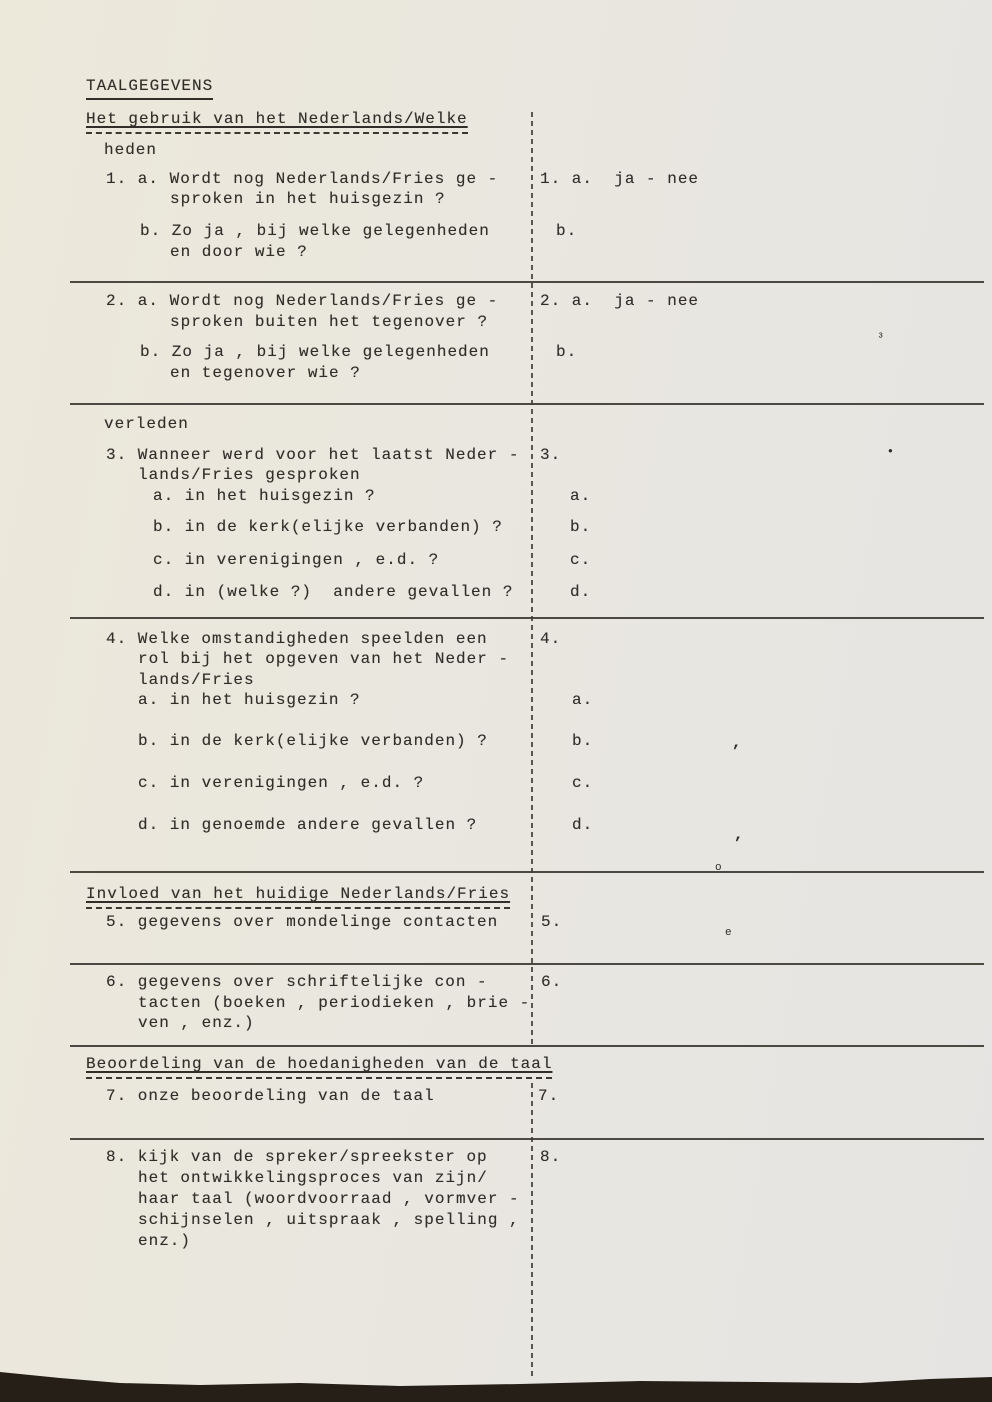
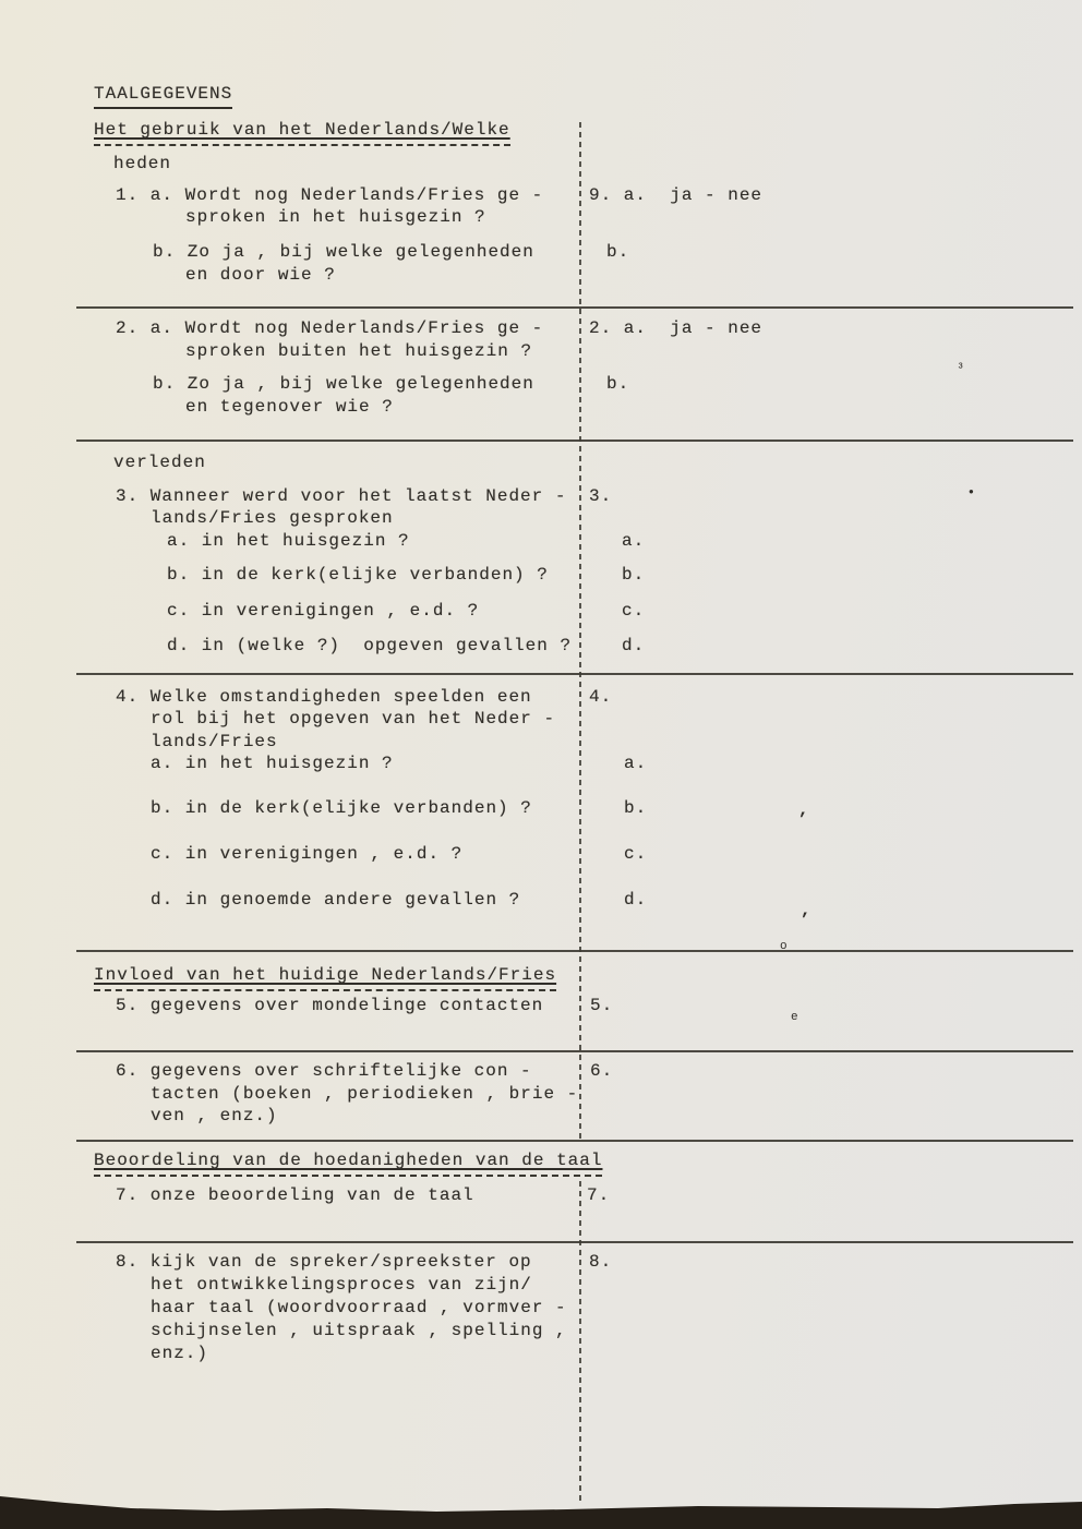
  TAALGEGEVENS
  Het gebruik van het Nederlands/Welke
  heden
  1. a. Wordt nog Nederlands/Fries ge -
  sproken in het huisgezin ?
  b. Zo ja , bij welke gelegenheden
  en door wie ?
  2. a. Wordt nog Nederlands/Fries ge -
- sproken buiten het tegenover ?
+ sproken buiten het huisgezin ?
  b. Zo ja , bij welke gelegenheden
  en tegenover wie ?
  verleden
  3. Wanneer werd voor het laatst Neder -
  lands/Fries gesproken
  a. in het huisgezin ?
  b. in de kerk(elijke verbanden) ?
  c. in verenigingen , e.d. ?
- d. in (welke ?) andere gevallen ?
+ d. in (welke ?) opgeven gevallen ?
  4. Welke omstandigheden speelden een
  rol bij het opgeven van het Neder -
  lands/Fries
  a. in het huisgezin ?
  b. in de kerk(elijke verbanden) ?
  c. in verenigingen , e.d. ?
  d. in genoemde andere gevallen ?
  Invloed van het huidige Nederlands/Fries
  5. gegevens over mondelinge contacten
  6. gegevens over schriftelijke con -
  tacten (boeken , periodieken , brie -
  ven , enz.)
  Beoordeling van de hoedanigheden van de taal
  7. onze beoordeling van de taal
  8. kijk van de spreker/spreekster op
  het ontwikkelingsproces van zijn/
  haar taal (woordvoorraad , vormver -
  schijnselen , uitspraak , spelling ,
  enz.)
- 1. a. ja - nee
+ 9. a. ja - nee
  b.
  2. a. ja - nee
  b.
  3.
  a.
  b.
  c.
  d.
  4.
  a.
  b.
  c.
  d.
  5.
  6.
  7.
  8.
  ³
  ●
  ’
  ’
  o
  e
